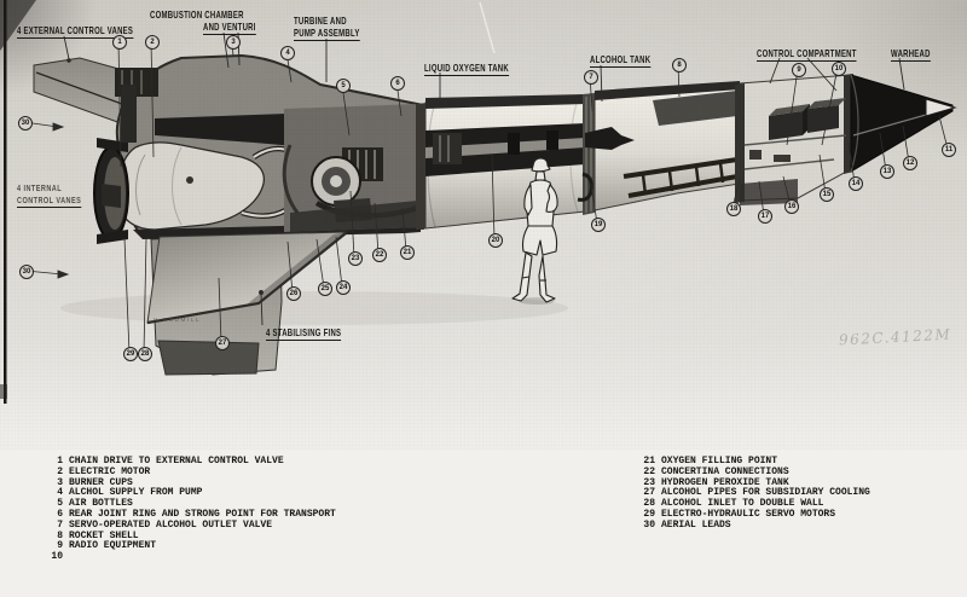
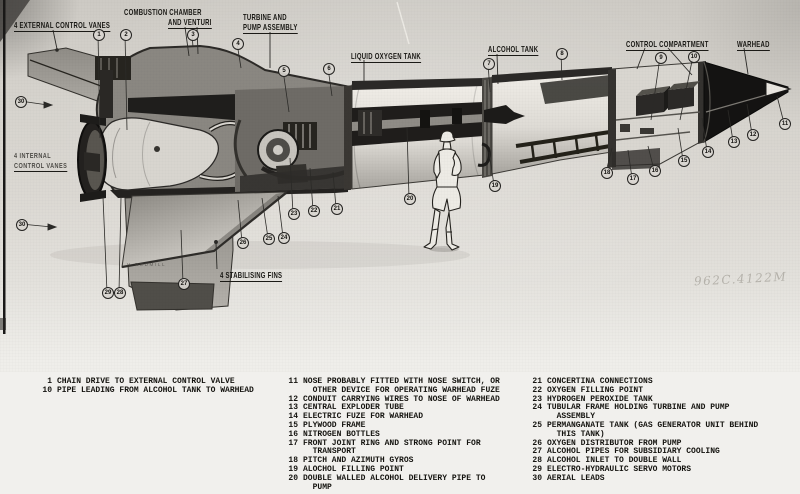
  1
  CHAIN DRIVE TO EXTERNAL CONTROL VALVE
- 2
- ELECTRIC MOTOR
- 3
- BURNER CUPS
- 4
- ALCHOL SUPPLY FROM PUMP
- 5
- AIR BOTTLES
- 6
- REAR JOINT RING AND STRONG POINT FOR TRANSPORT
- 7
- SERVO-OPERATED ALCOHOL OUTLET VALVE
- 8
- ROCKET SHELL
- 9
- RADIO EQUIPMENT
  10
+ PIPE LEADING FROM ALCOHOL TANK TO WARHEAD
+ 11
+ NOSE PROBABLY FITTED WITH NOSE SWITCH, OR
+ OTHER DEVICE FOR OPERATING WARHEAD FUZE
+ 12
+ CONDUIT CARRYING WIRES TO NOSE OF WARHEAD
+ 13
+ CENTRAL EXPLODER TUBE
+ 14
+ ELECTRIC FUZE FOR WARHEAD
+ 15
+ PLYWOOD FRAME
+ 16
+ NITROGEN BOTTLES
+ 17
+ FRONT JOINT RING AND STRONG POINT FOR
+ TRANSPORT
+ 18
+ PITCH AND AZIMUTH GYROS
+ 19
+ ALOCHOL FILLING POINT
+ 20
+ DOUBLE WALLED ALCOHOL DELIVERY PIPE TO
+ PUMP
  21
- OXYGEN FILLING POINT
+ CONCERTINA CONNECTIONS
  22
- CONCERTINA CONNECTIONS
+ OXYGEN FILLING POINT
  23
  HYDROGEN PEROXIDE TANK
+ 24
+ TUBULAR FRAME HOLDING TURBINE AND PUMP
+ ASSEMBLY
+ 25
+ PERMANGANATE TANK (GAS GENERATOR UNIT BEHIND
+ THIS TANK)
+ 26
+ OXYGEN DISTRIBUTOR FROM PUMP
  27
  ALCOHOL PIPES FOR SUBSIDIARY COOLING
  28
  ALCOHOL INLET TO DOUBLE WALL
  29
  ELECTRO-HYDRAULIC SERVO MOTORS
  30
  AERIAL LEADS
